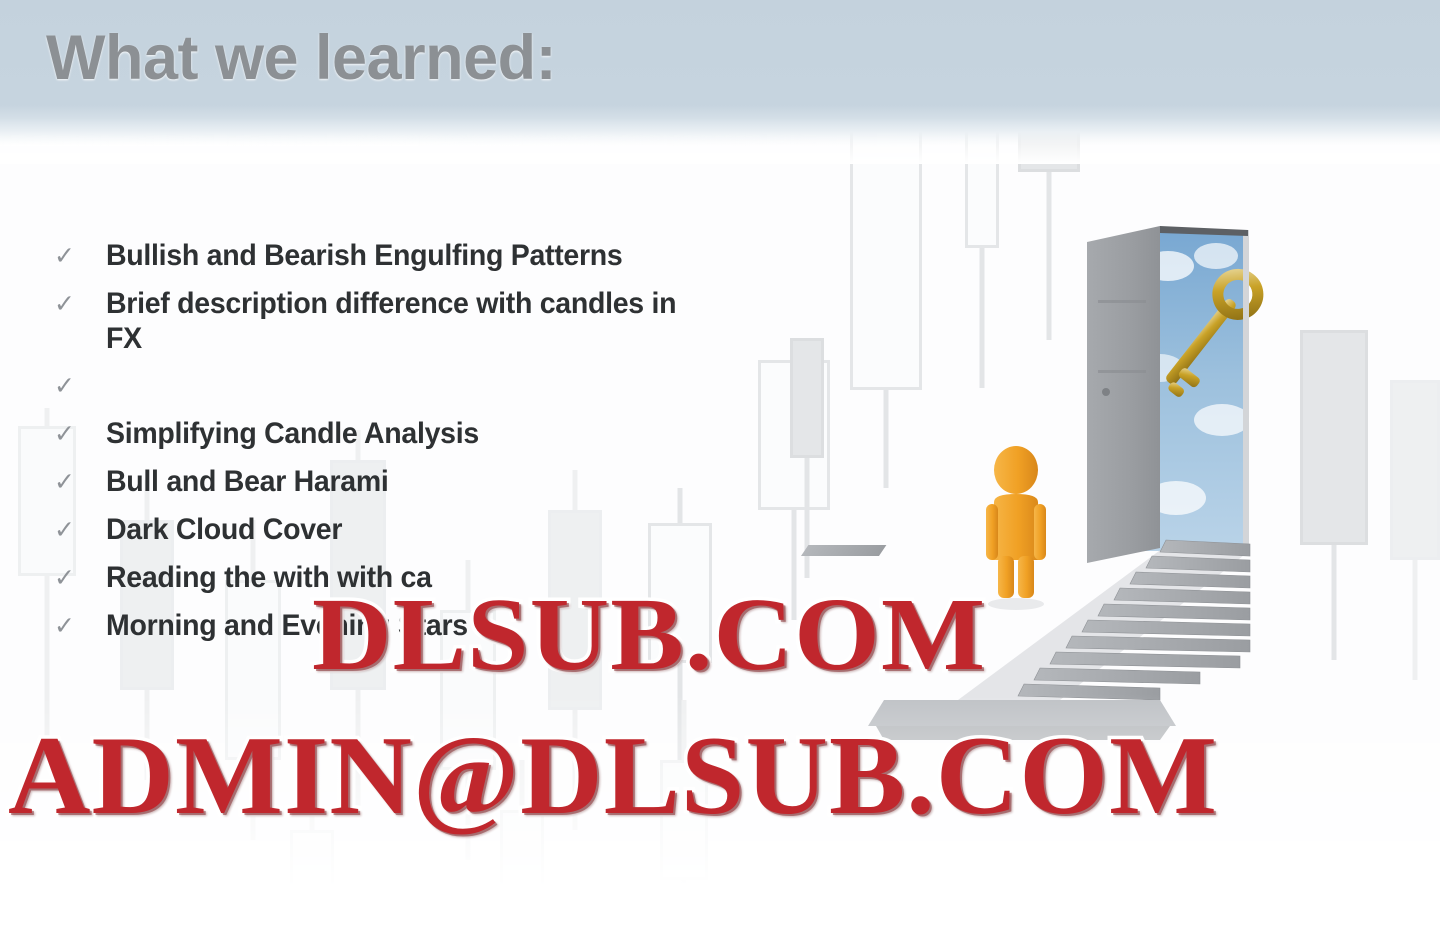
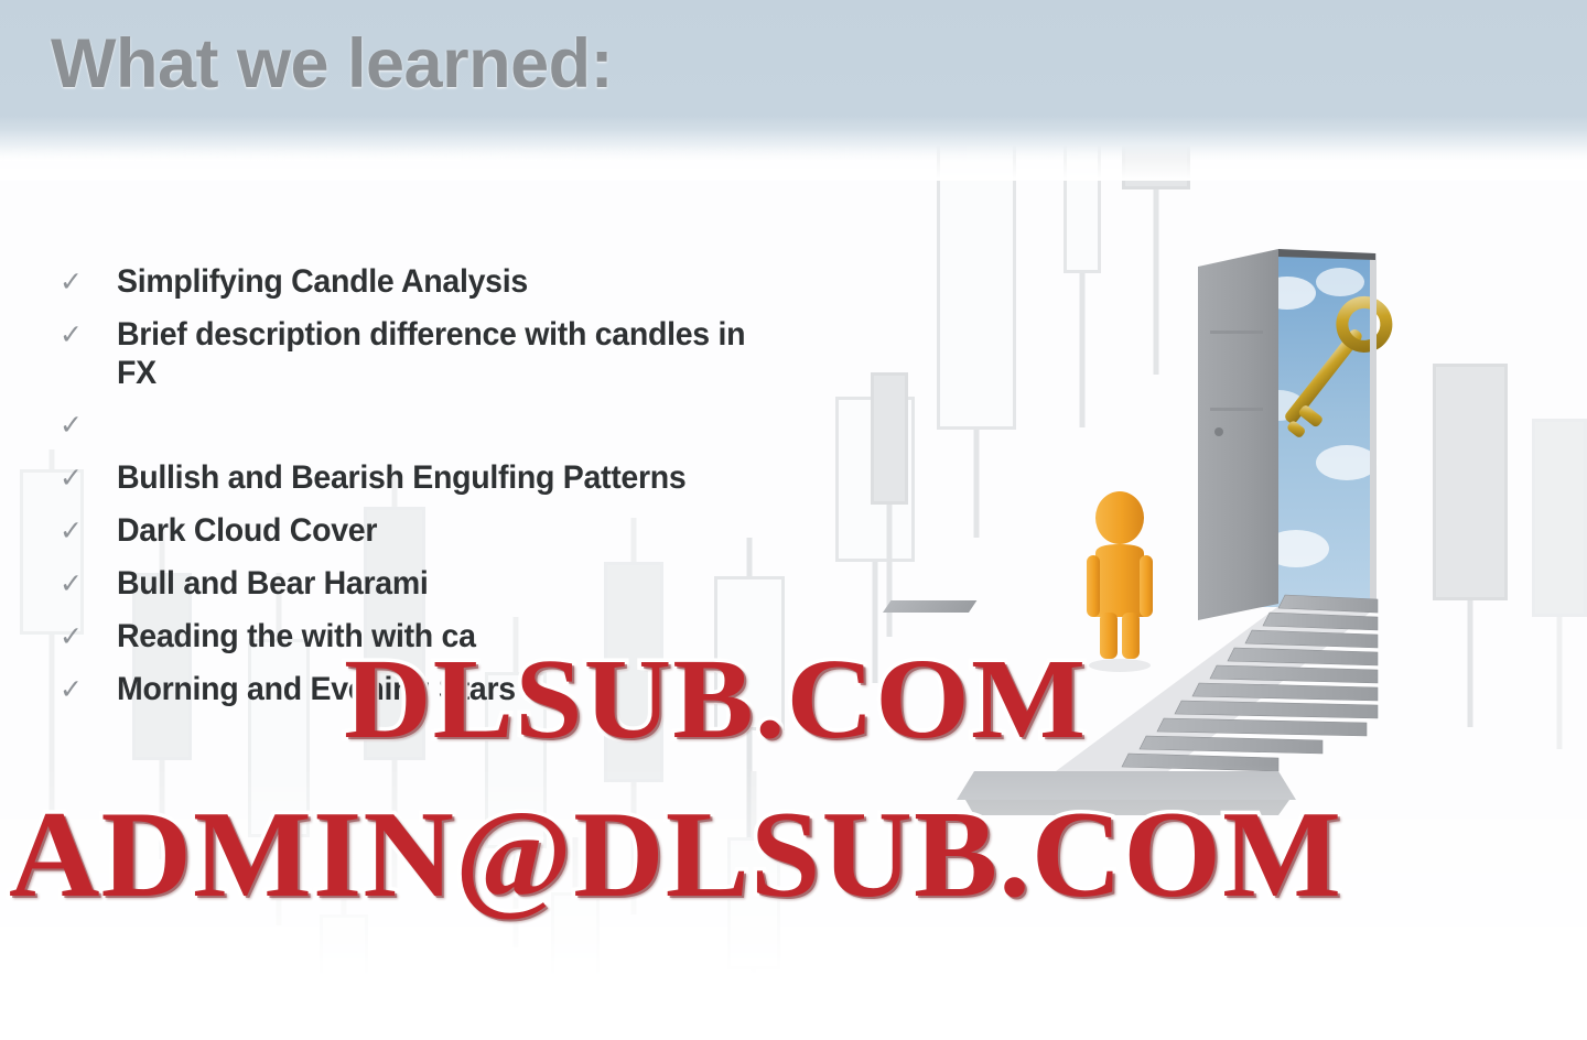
  What we learned:
  ✓
- Bullish and Bearish Engulfing Patterns
+ Simplifying Candle Analysis
  ✓
  Brief description difference with candles in FX
  ✓
  ✓
- Simplifying Candle Analysis
+ Bullish and Bearish Engulfing Patterns
  ✓
- Bull and Bear Harami
+ Dark Cloud Cover
  ✓
- Dark Cloud Cover
+ Bull and Bear Harami
  ✓
  Reading the with with ca
  ✓
  Morning and Evening Stars
  DLSUB.COM
  ADMIN@DLSUB.COM
